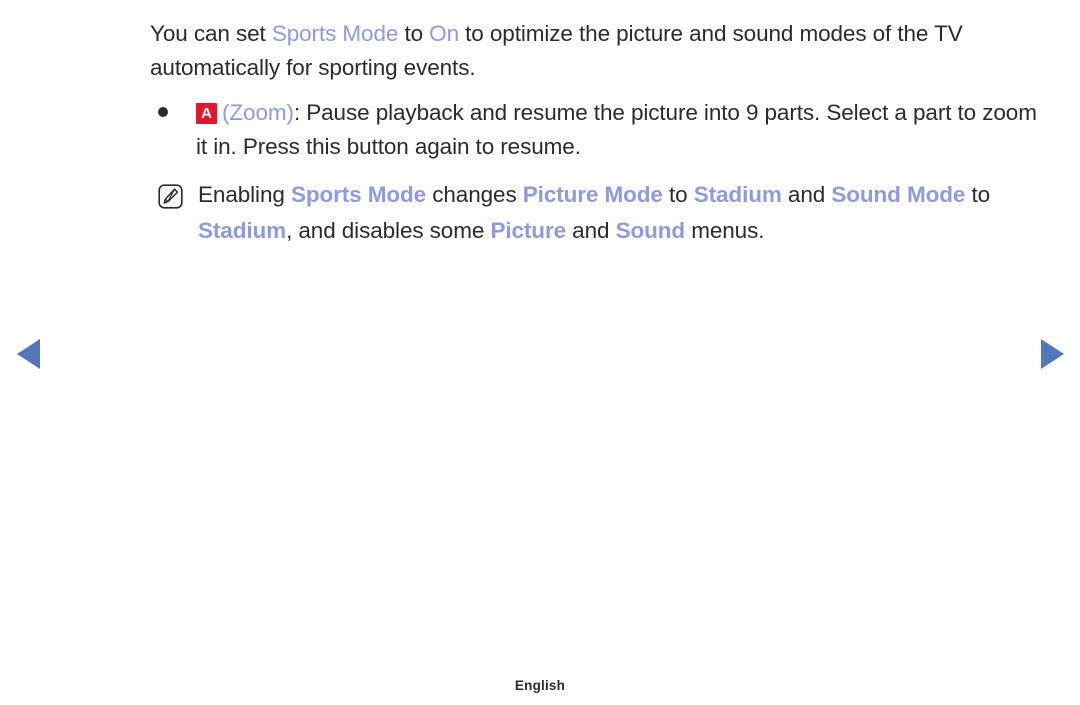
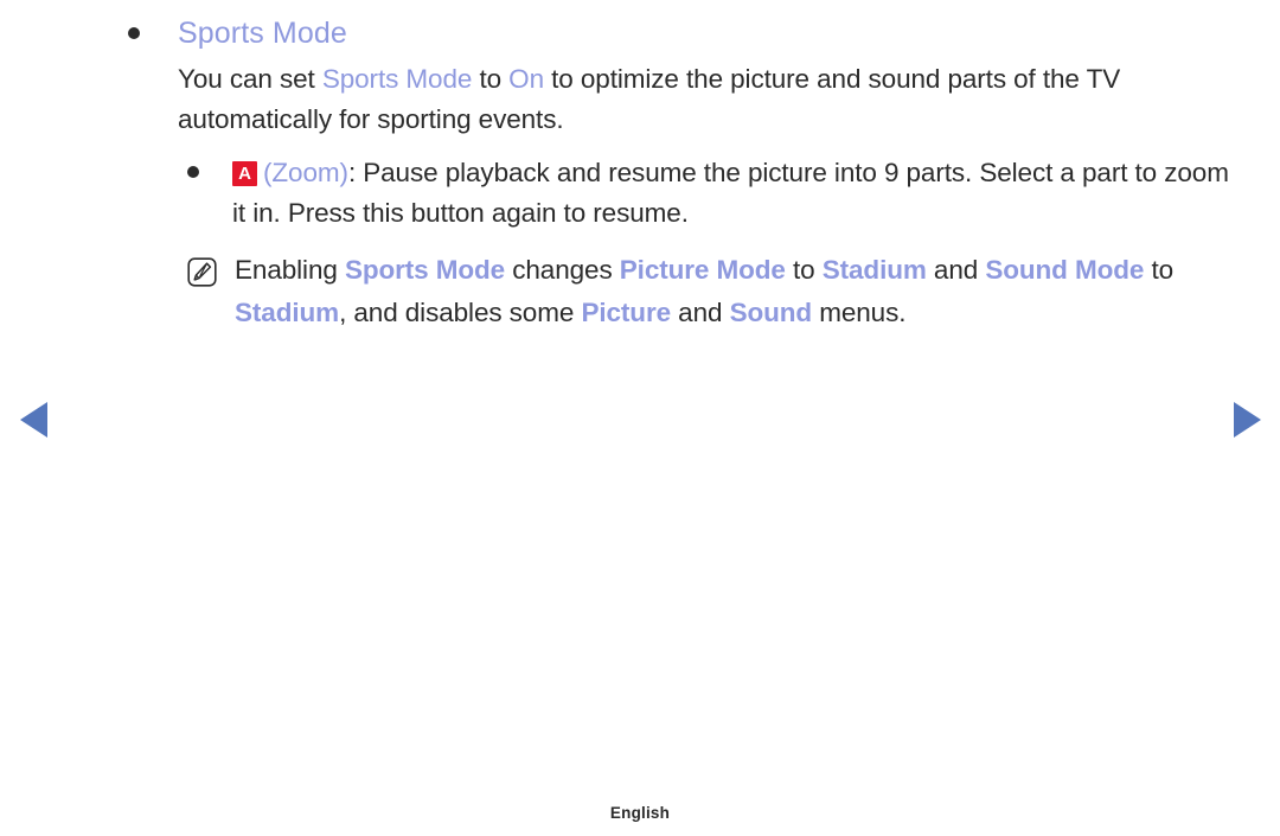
+ Sports Mode
- You can set Sports Mode to On to optimize the picture and sound modes of the TV automatically for sporting events.
+ You can set Sports Mode to On to optimize the picture and sound parts of the TV automatically for sporting events.
  A (Zoom): Pause playback and resume the picture into 9 parts. Select a part to zoom it in. Press this button again to resume.
  Enabling Sports Mode changes Picture Mode to Stadium and Sound Mode to Stadium, and disables some Picture and Sound menus.
  English
